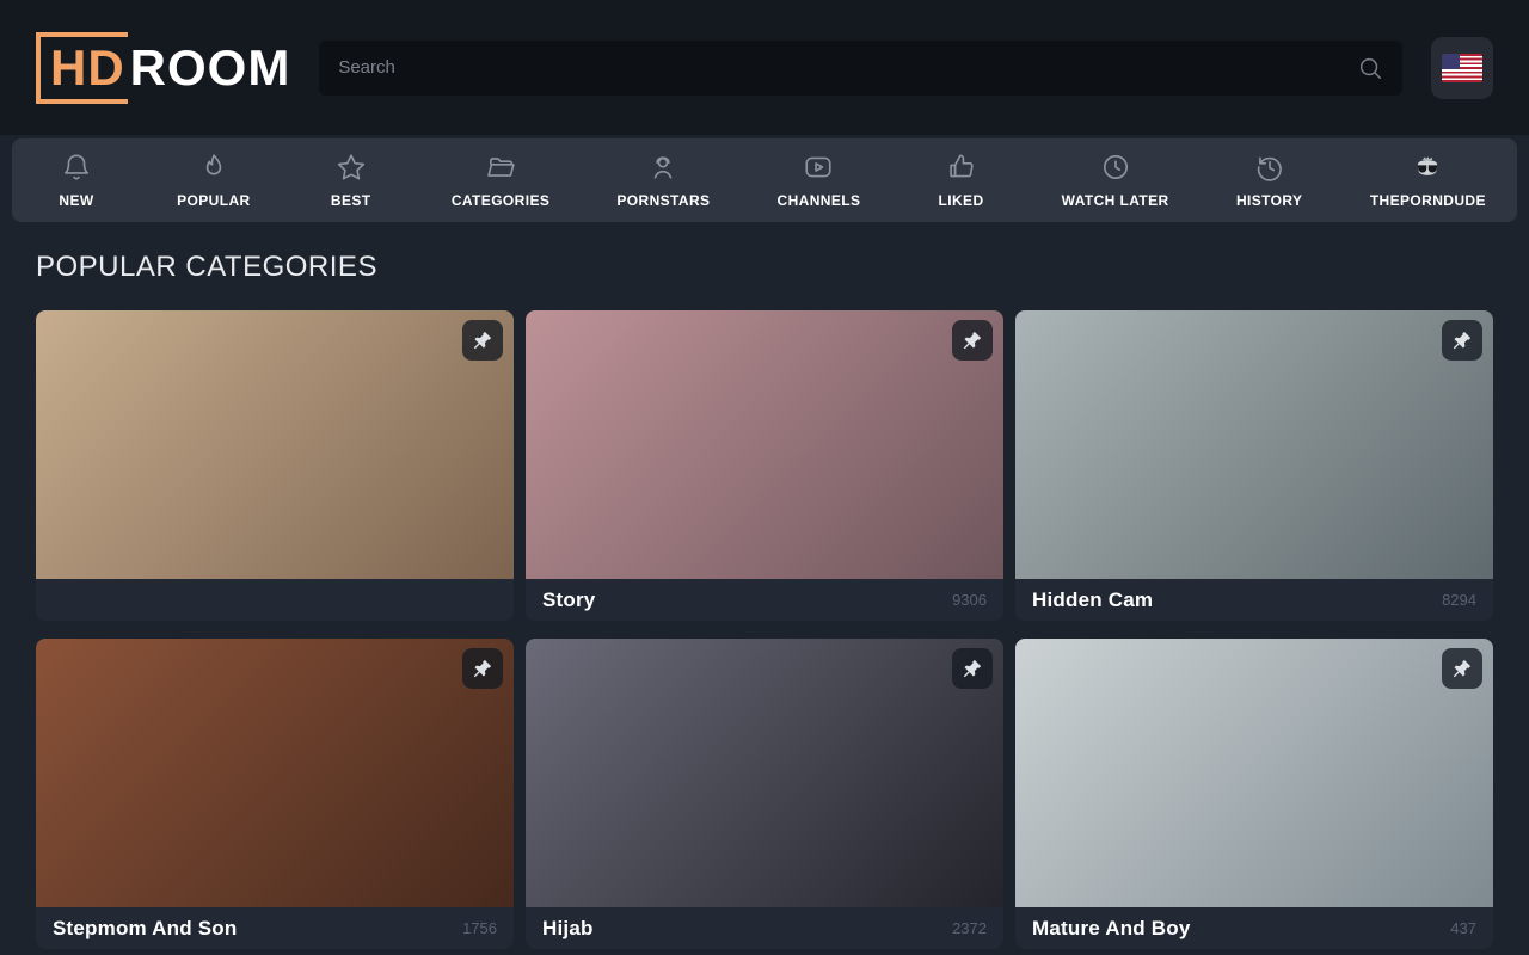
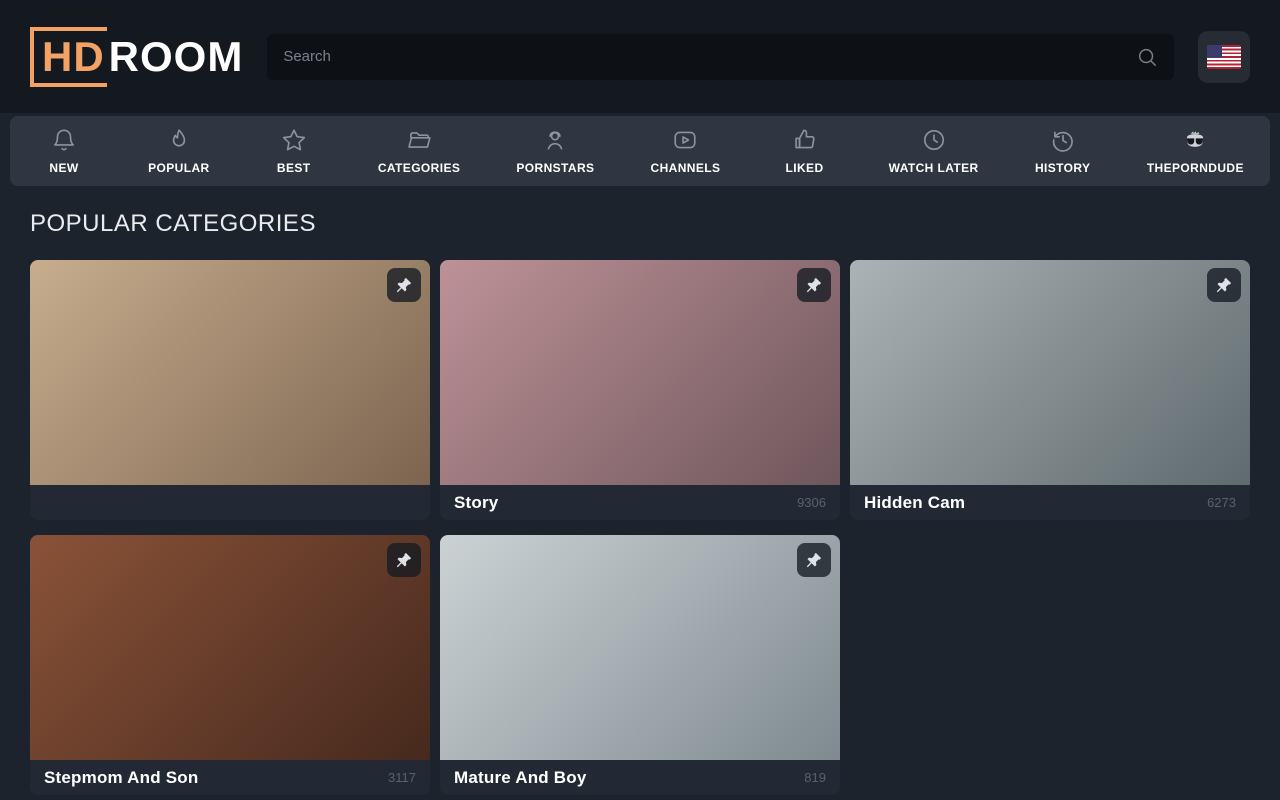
  HD
  ROOM
  Search
  NEW
  POPULAR
  BEST
  CATEGORIES
  PORNSTARS
  CHANNELS
  LIKED
  WATCH LATER
  HISTORY
  THEPORNDUDE
  POPULAR CATEGORIES
  Story
  9306
  Hidden Cam
- 8294
+ 6273
  Stepmom And Son
- 1756
+ 3117
- Hijab
- 2372
  Mature And Boy
- 437
+ 819
